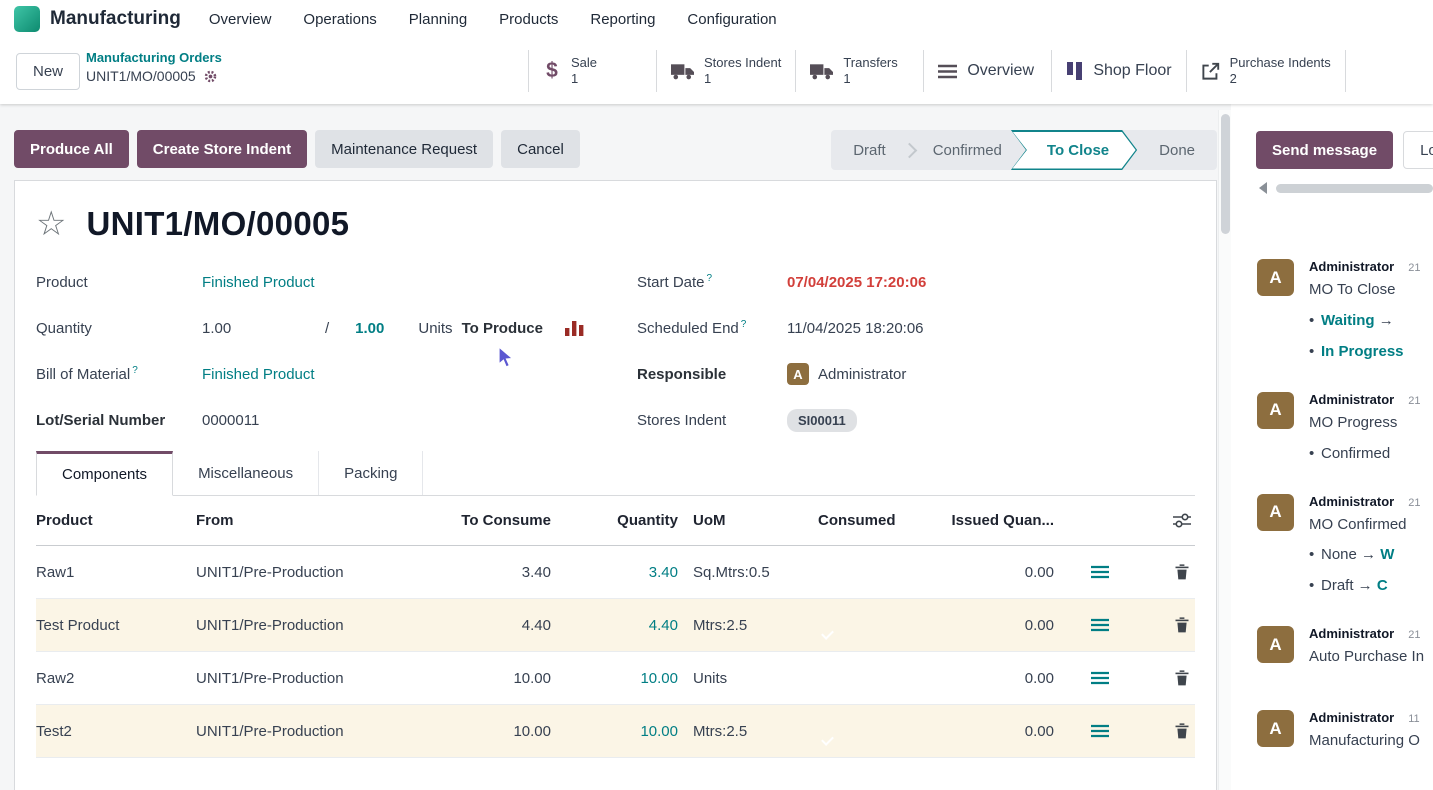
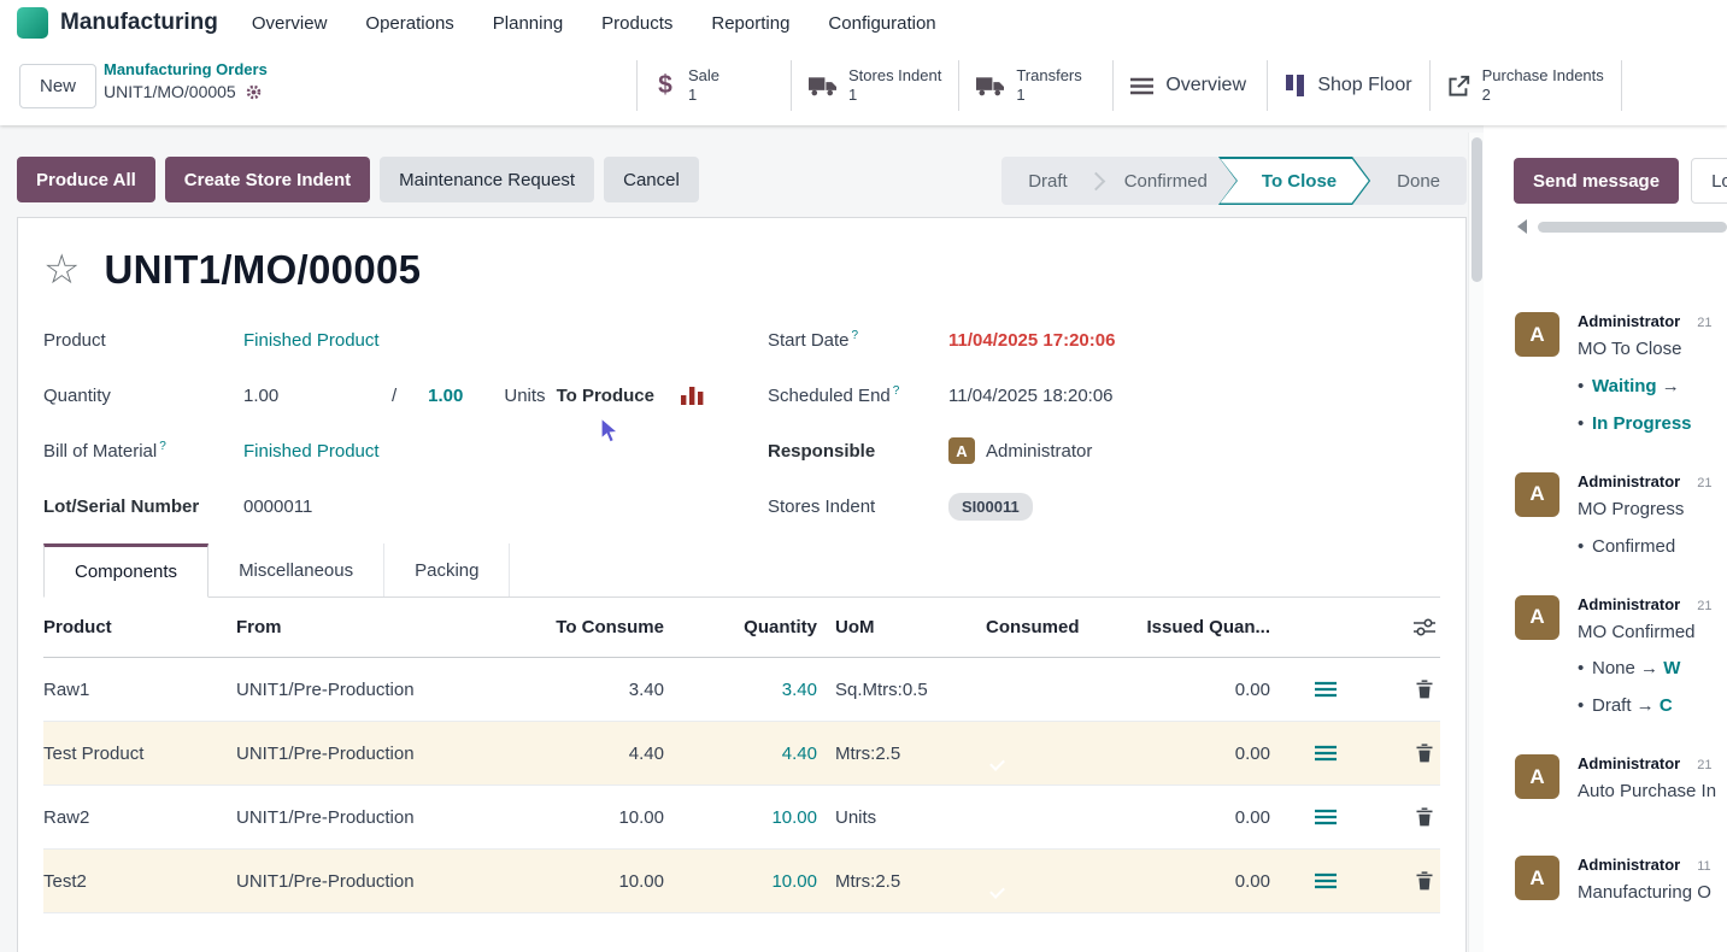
  Manufacturing
  Overview
  Operations
  Planning
  Products
  Reporting
  Configuration
  New
  Manufacturing Orders
  UNIT1/MO/00005
  $
  Sale
  1
  Stores Indent
  1
  Transfers
  1
  Overview
  Shop Floor
  Purchase Indents
  2
  Produce All
  Create Store Indent
  Maintenance Request
  Cancel
  Draft
  Confirmed
  To Close
  Done
  ☆
  UNIT1/MO/00005
  Product
  Finished Product
  Quantity
  1.00
  /
  1.00
  Units
  To Produce
  Bill of Material ?
  Finished Product
  Lot/Serial Number
  0000011
  Start Date ?
- 07/04/2025 17:20:06
+ 11/04/2025 17:20:06
  Scheduled End ?
  11/04/2025 18:20:06
  Responsible
  A
  Administrator
  Stores Indent
  SI00011
  Components
  Miscellaneous
  Packing
  Product
  From
  To Consume
  Quantity
  UoM
  Consumed
  Issued Quan...
  Raw1
  UNIT1/Pre-Production
  3.40
  3.40
  Sq.Mtrs:0.5
  0.00
  Test Product
  UNIT1/Pre-Production
  4.40
  4.40
  Mtrs:2.5
  0.00
  Raw2
  UNIT1/Pre-Production
  10.00
  10.00
  Units
  0.00
  Test2
  UNIT1/Pre-Production
  10.00
  10.00
  Mtrs:2.5
  0.00
  Send message
  A
  Administrator
  21
  MO To Close
  Waiting →
  In Progress
  A
  Administrator
  21
  MO Progress
  Confirmed
  A
  Administrator
  21
  MO Confirmed
  None → W
  Draft → C
  A
  Administrator
  21
  Auto Purchase In
  A
  Administrator
  11
  Manufacturing O
